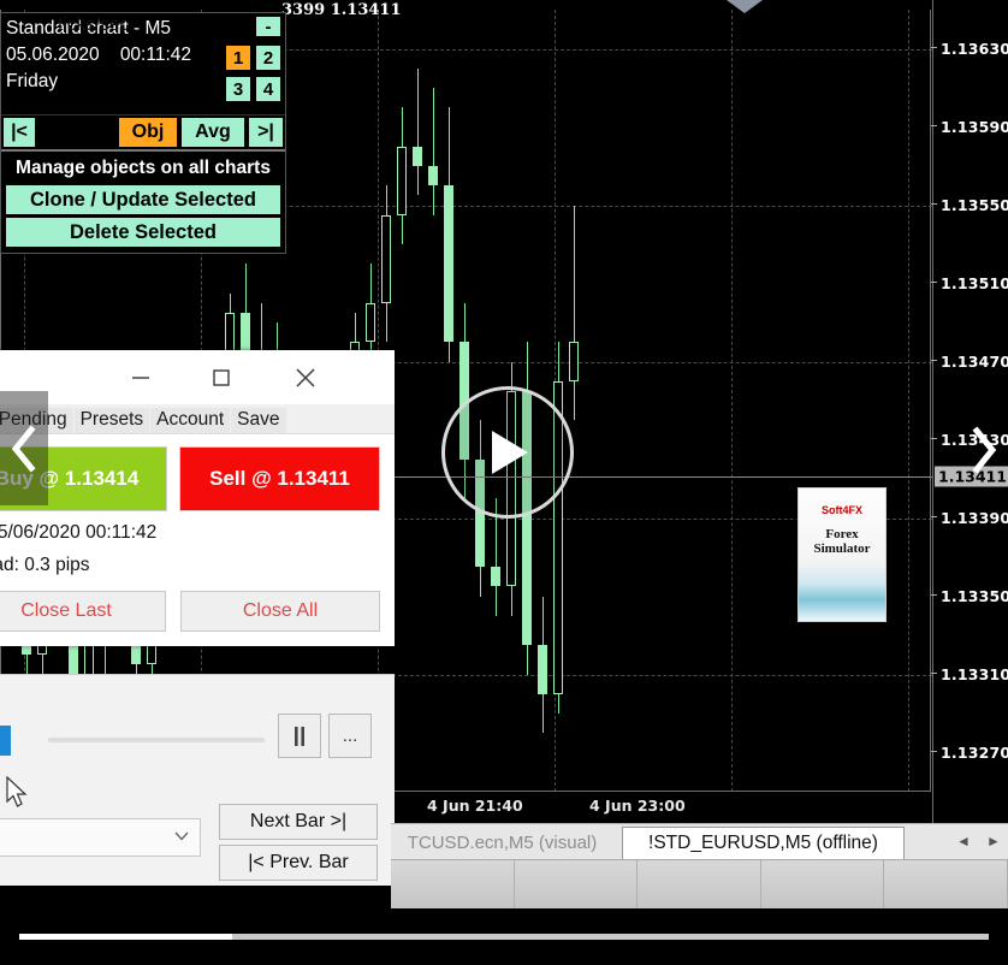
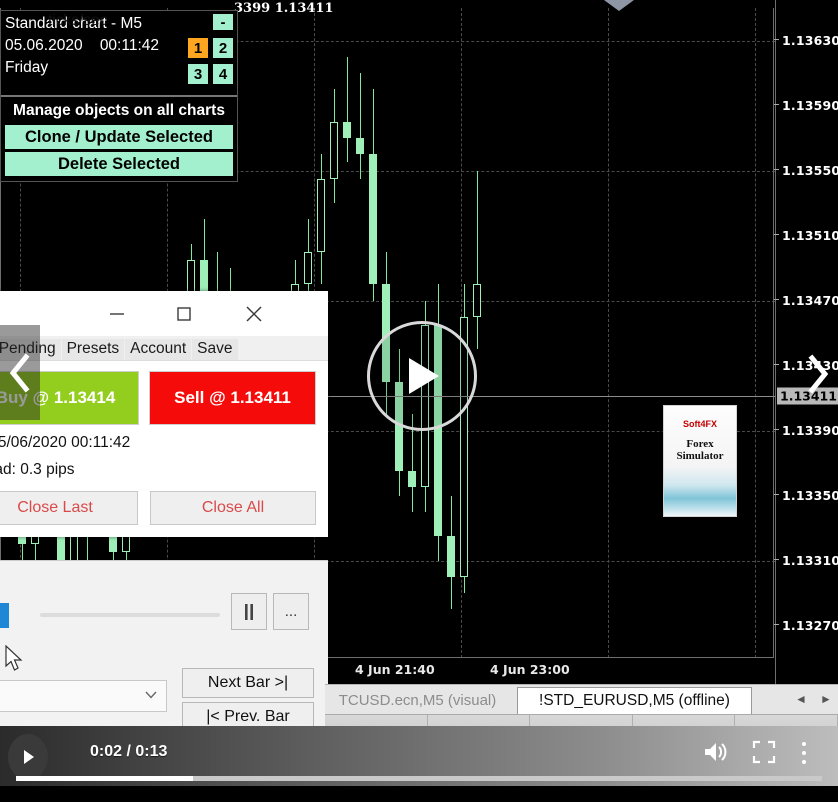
  3399 1.13411
  Soft4FX
  Forex
  Simulator
  1.13411
  1.13630
  1.13590
  1.13550
  1.13510
  1.13470
  1.1330
  1.13390
  1.13350
  1.13310
  1.13270
  4 Jun 21:40
  4 Jun 23:00
  Standard chart - M5
  05.06.2020 00:11:42
  Friday
  -
  1
  2
  3
  4
- |<
- Obj
- Avg
- >|
  Manage objects on all charts
  Clone / Update Selected
  Delete Selected
  Pending
  Presets
  Account
  Save
  Buy @ 1.13414
  Sell @ 1.13411
  5/06/2020 00:11:42
  Close Last
  Close All
  ticks/sec
  ...
  Next Bar >|
  |< Prev. Bar
  TCUSD.ecn,M5 (visual)
  !STD_EURUSD,M5 (offline)
  ◄
  ►
+ 0:02 / 0:13
